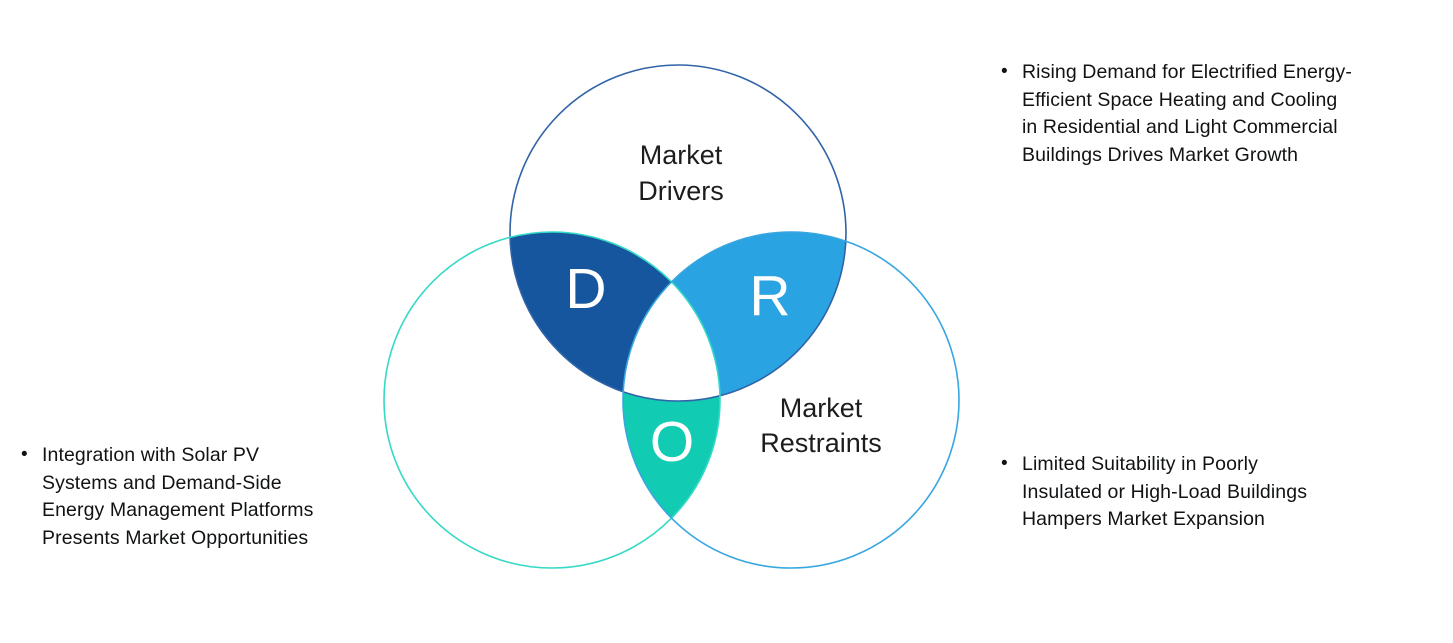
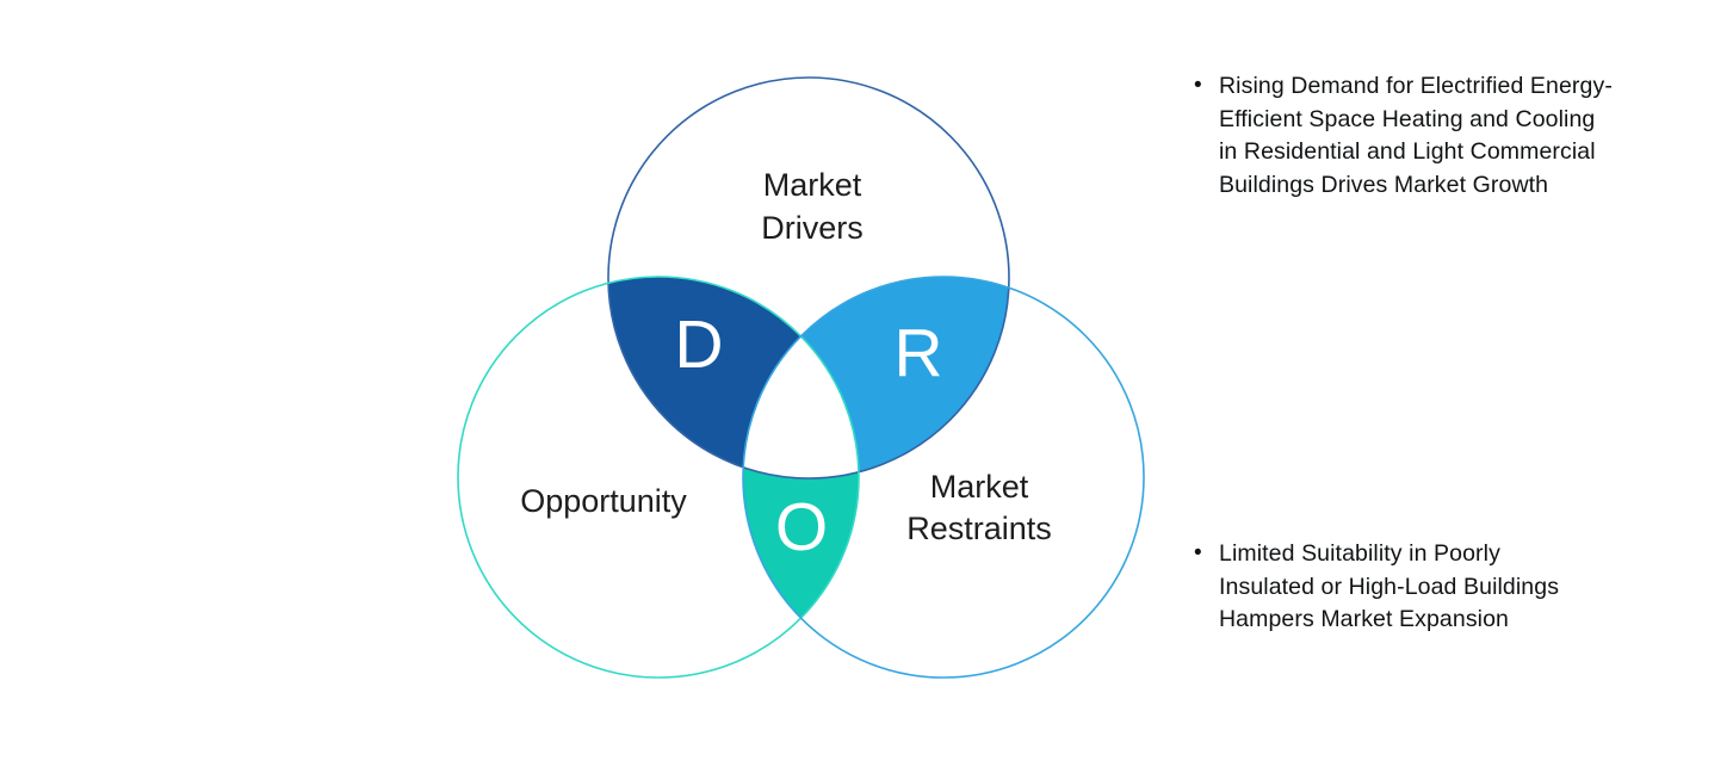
  Market
  Drivers
+ Opportunity
  Market
  Restraints
  D
  R
  O
  Rising Demand for Electrified Energy-
  Efficient Space Heating and Cooling
  in Residential and Light Commercial
  Buildings Drives Market Growth
- Integration with Solar PV
- Systems and Demand-Side
- Energy Management Platforms
- Presents Market Opportunities
  Limited Suitability in Poorly
  Insulated or High-Load Buildings
  Hampers Market Expansion
